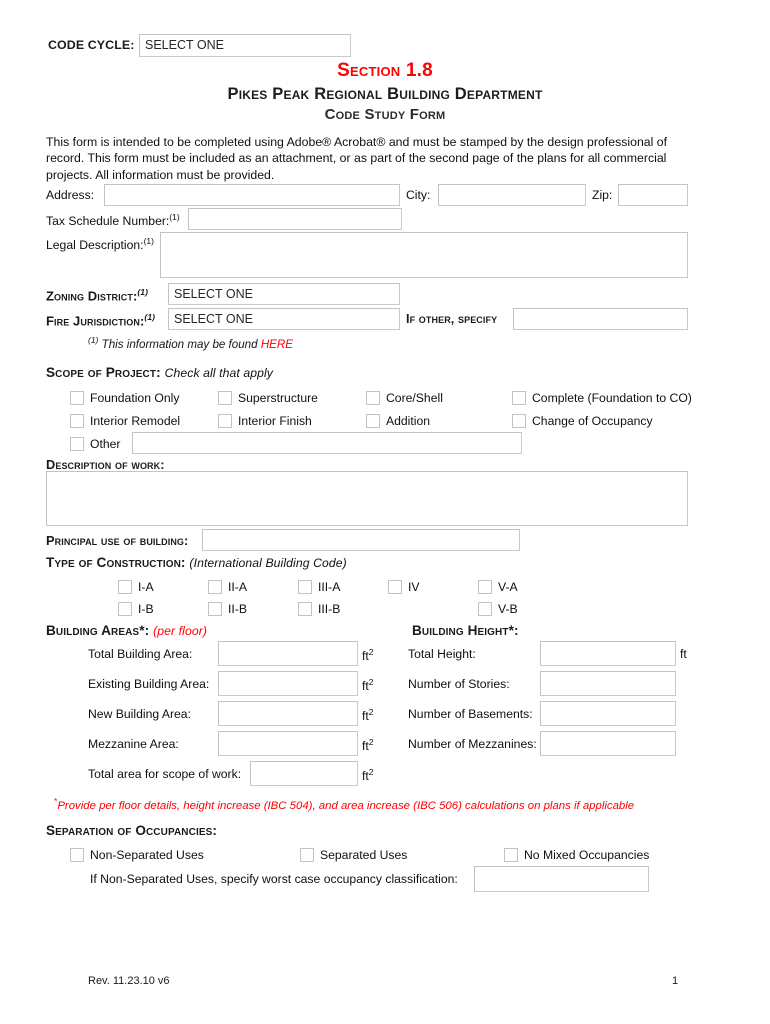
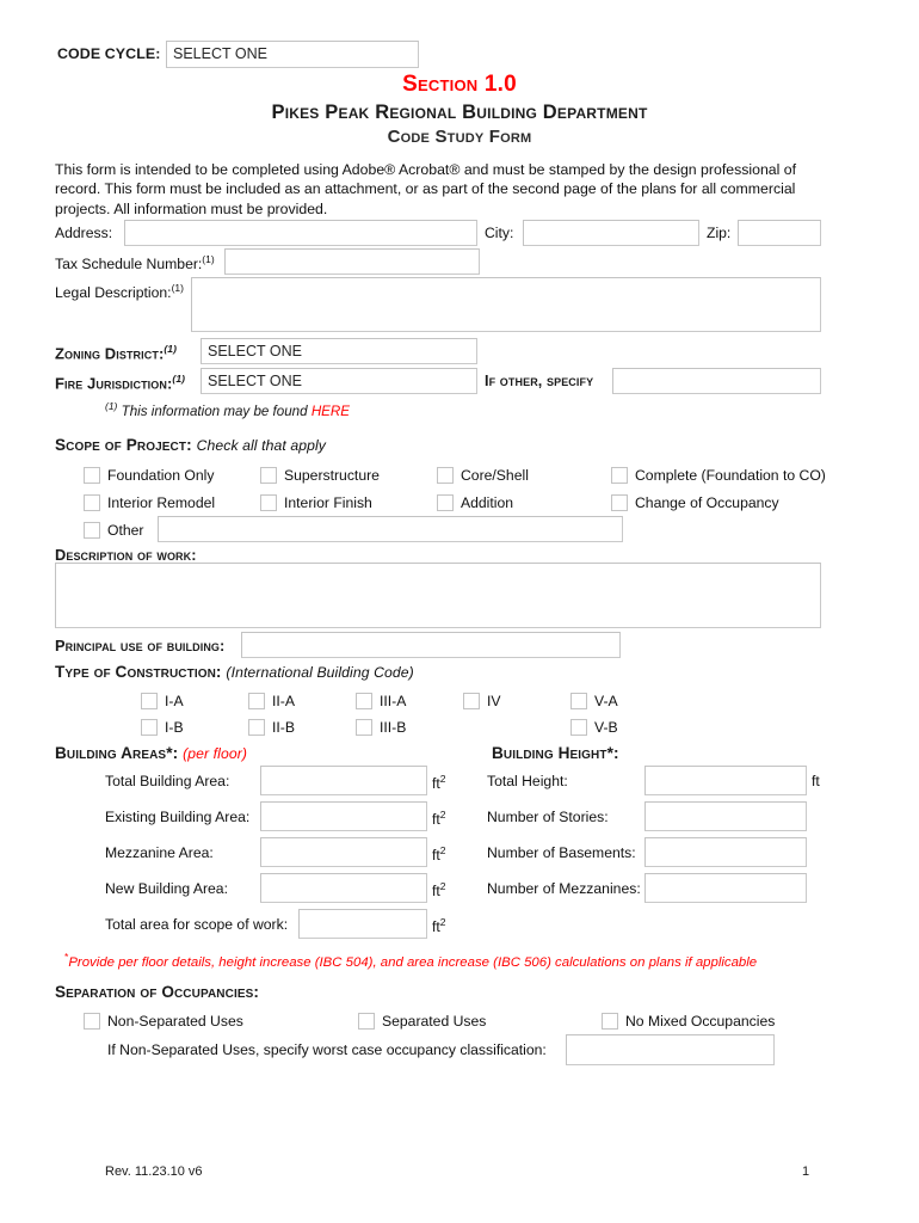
  CODE CYCLE:
  SELECT ONE
- Section 1.8
+ Section 1.0
  Pikes Peak Regional Building Department
  Code Study Form
  This form is intended to be completed using Adobe® Acrobat® and must be stamped by the design professional of record. This form must be included as an attachment, or as part of the second page of the plans for all commercial projects. All information must be provided.
  Address:
  City:
  Zip:
  Tax Schedule Number:(1)
  Legal Description:(1)
  Zoning District:(1)
  SELECT ONE
  Fire Jurisdiction:(1)
  SELECT ONE
  If other, specify
  (1) This information may be found HERE
  Scope of Project: Check all that apply
  Foundation Only
  Superstructure
  Core/Shell
  Complete (Foundation to CO)
  Interior Remodel
  Interior Finish
  Addition
  Change of Occupancy
  Other
  Description of work:
  Principal use of building:
  Type of Construction: (International Building Code)
  I-A
  II-A
  III-A
  IV
  V-A
  I-B
  II-B
  III-B
  V-B
  Building Areas*: (per floor)
  Total Building Area:
  ft2
  Existing Building Area:
  ft2
- New Building Area:
+ Mezzanine Area:
  ft2
- Mezzanine Area:
+ New Building Area:
  ft2
  Total area for scope of work:
  ft2
  Building Height*:
  Total Height:
  ft
  Number of Stories:
  Number of Basements:
  Number of Mezzanines:
  *Provide per floor details, height increase (IBC 504), and area increase (IBC 506) calculations on plans if applicable
  Separation of Occupancies:
  Non-Separated Uses
  Separated Uses
  No Mixed Occupancies
  If Non-Separated Uses, specify worst case occupancy classification:
  Rev. 11.23.10 v6
  1
